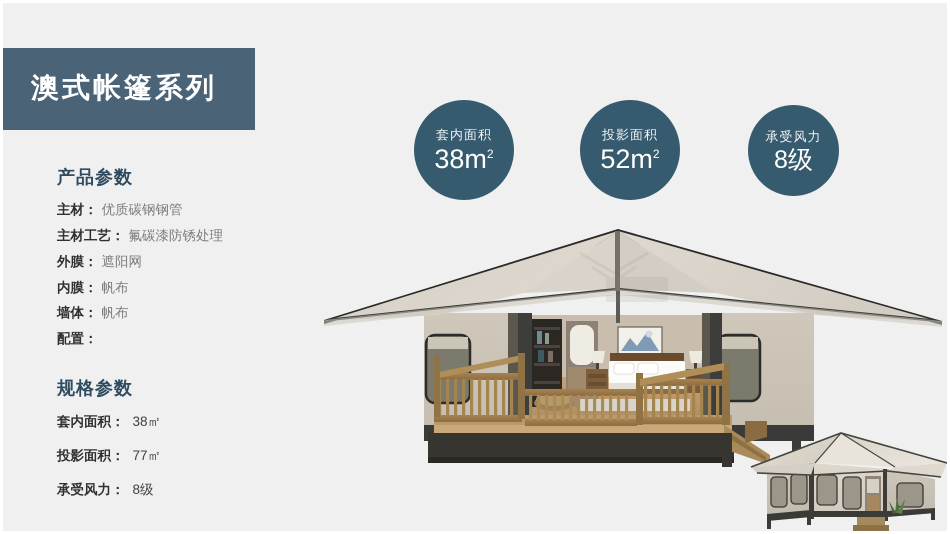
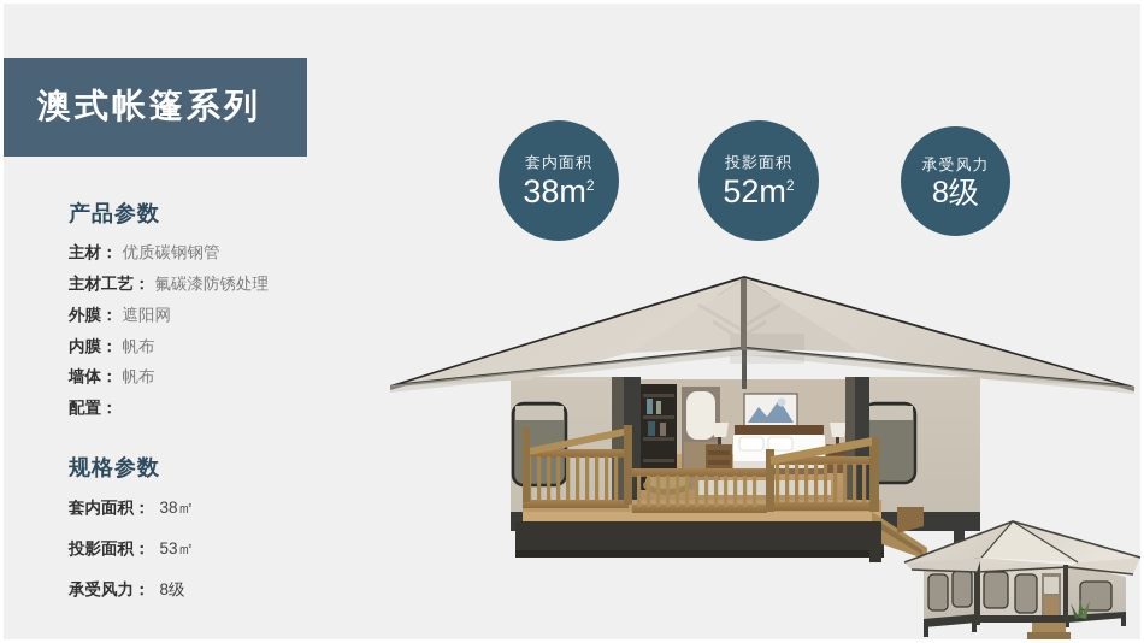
  澳式帐篷系列
  产品参数
  主材：
  优质碳钢钢管
  主材工艺：
  氟碳漆防锈处理
  外膜：
  遮阳网
  内膜：
  帆布
  墙体：
  帆布
  配置：
  规格参数
  套内面积：
  38㎡
  投影面积：
- 77㎡
+ 53㎡
  承受风力：
  8级
  套内面积
  38m2
  投影面积
  52m2
  承受风力
  8级
